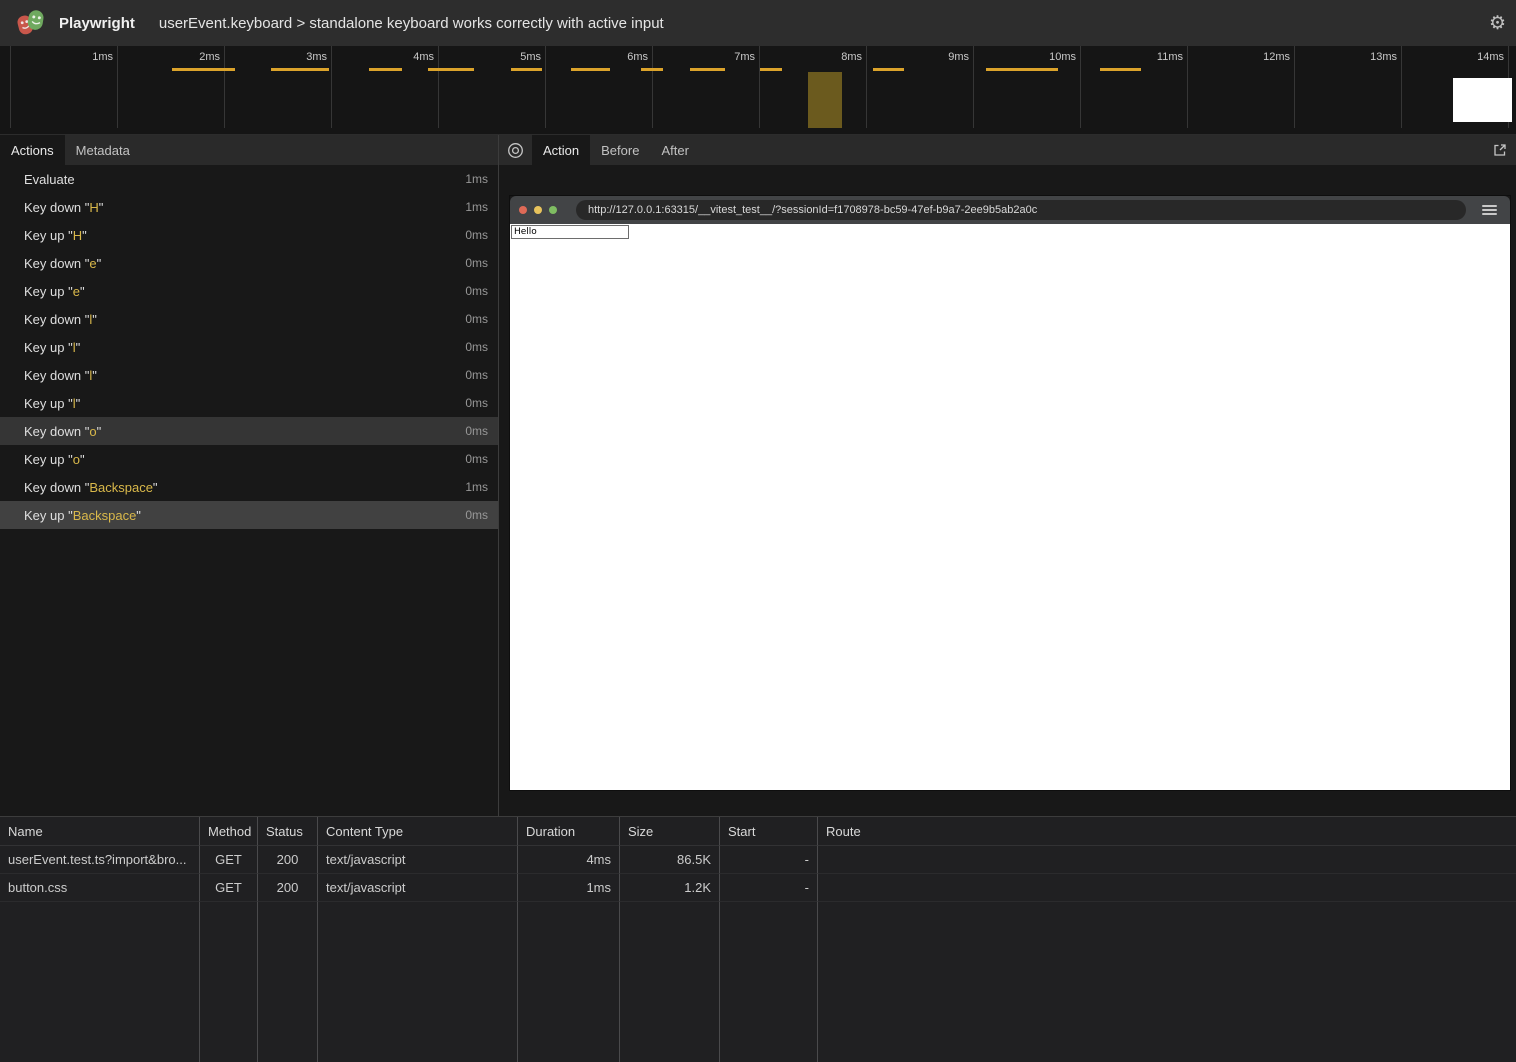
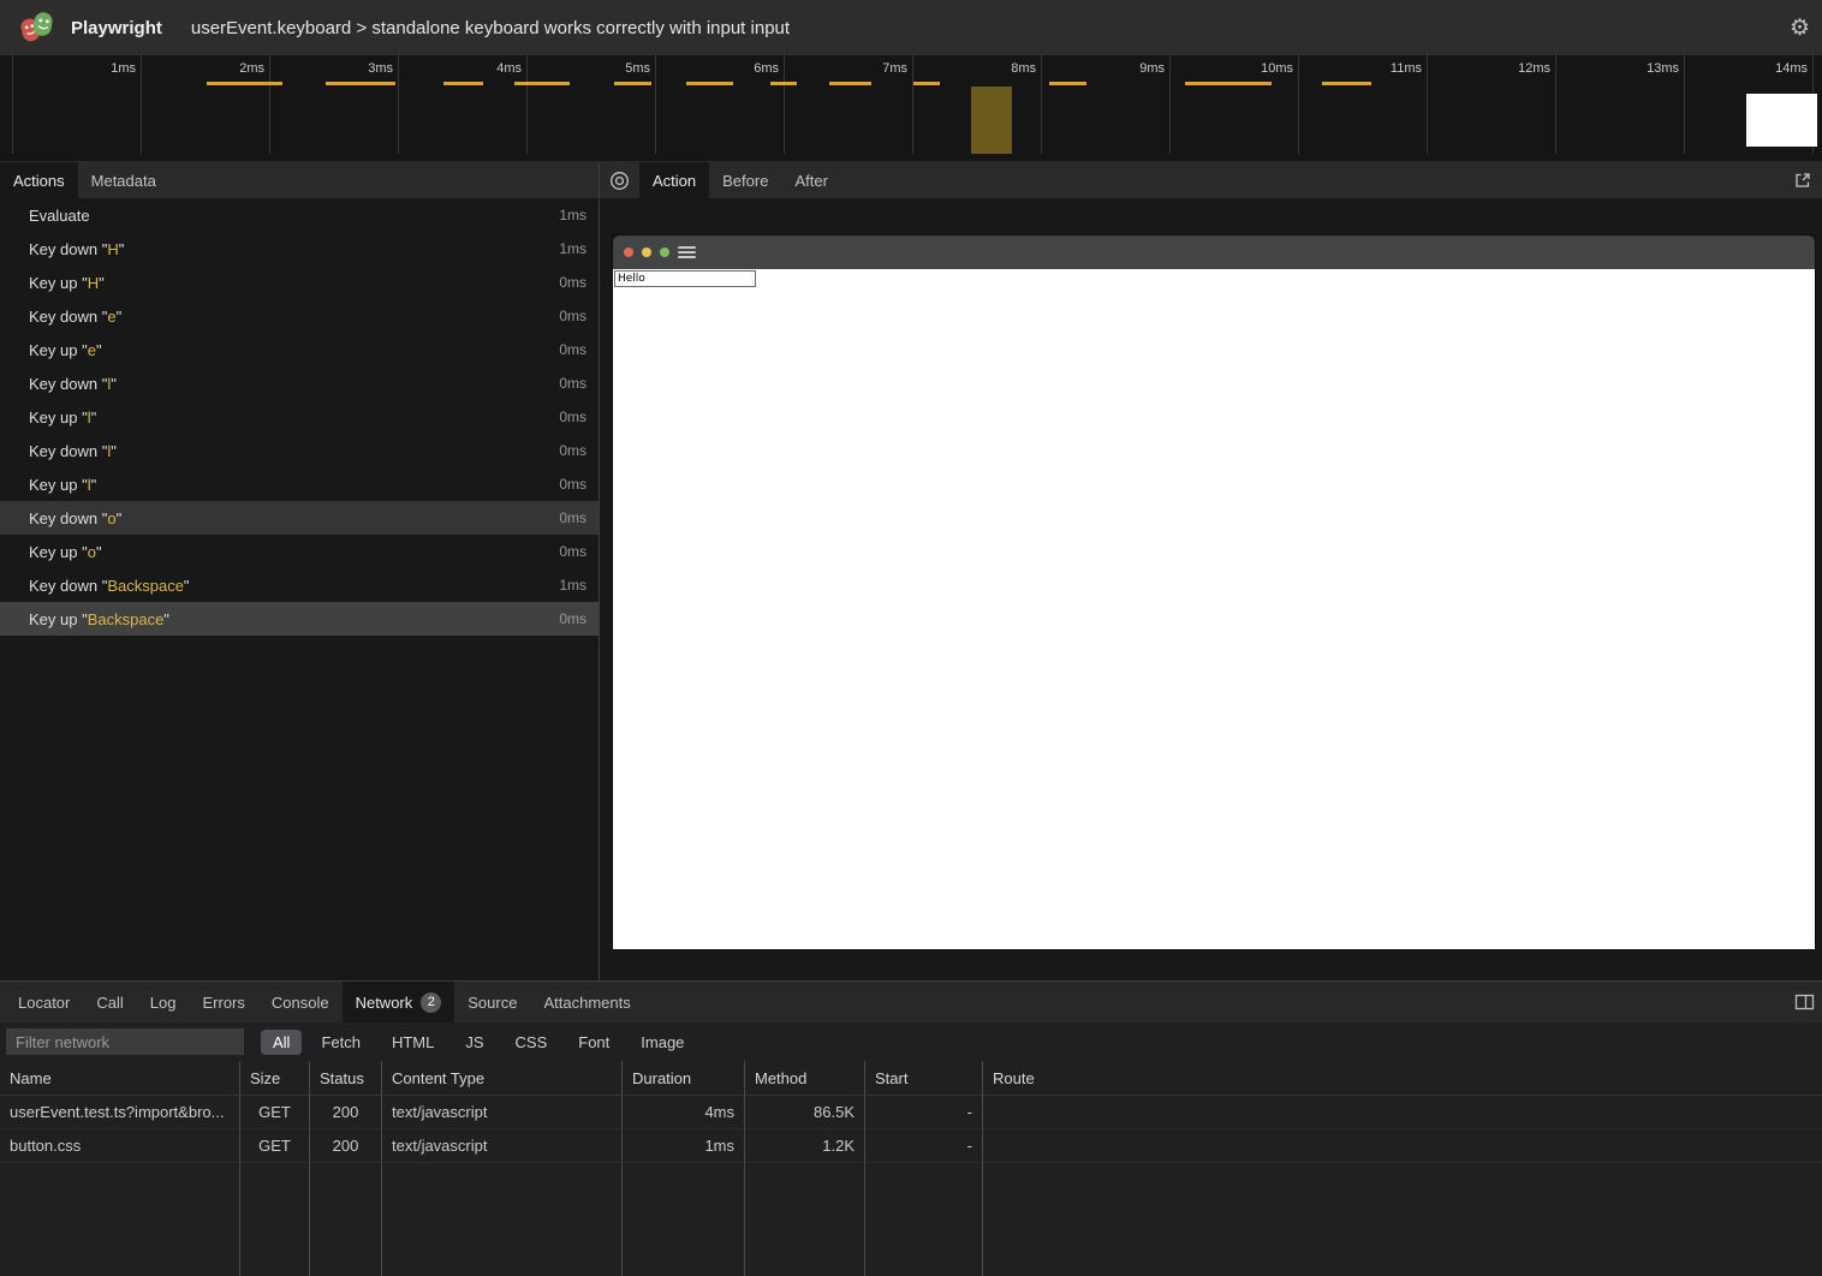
  Playwright
- userEvent.keyboard > standalone keyboard works correctly with active input
+ userEvent.keyboard > standalone keyboard works correctly with input input
  ⚙
  1ms
  2ms
  3ms
  4ms
  5ms
  6ms
  7ms
  8ms
  9ms
  10ms
  11ms
  12ms
  13ms
  14ms
  Actions
  Metadata
  Evaluate
  1ms
  Key down "H"
  1ms
  Key up "H"
  0ms
  Key down "e"
  0ms
  Key up "e"
  0ms
  Key down "l"
  0ms
  Key up "l"
  0ms
  Key down "l"
  0ms
  Key up "l"
  0ms
  Key down "o"
  0ms
  Key up "o"
  0ms
  Key down "Backspace"
  1ms
  Key up "Backspace"
  0ms
  Action
  Before
  After
- http://127.0.0.1:63315/__vitest_test__/?sessionId=f1708978-bc59-47ef-b9a7-2ee9b5ab2a0c
  Hello
+ Locator
+ Call
+ Log
+ Errors
+ Console
+ Network
+ 2
+ Source
+ Attachments
+ Filter network
+ All
+ Fetch
+ HTML
+ JS
+ CSS
+ Font
+ Image
  Name
- Method
+ Size
  Status
  Content Type
  Duration
- Size
+ Method
  Start
  Route
  userEvent.test.ts?import&bro...
  GET
  200
  text/javascript
  4ms
  86.5K
  -
  button.css
  GET
  200
  text/javascript
  1ms
  1.2K
  -
